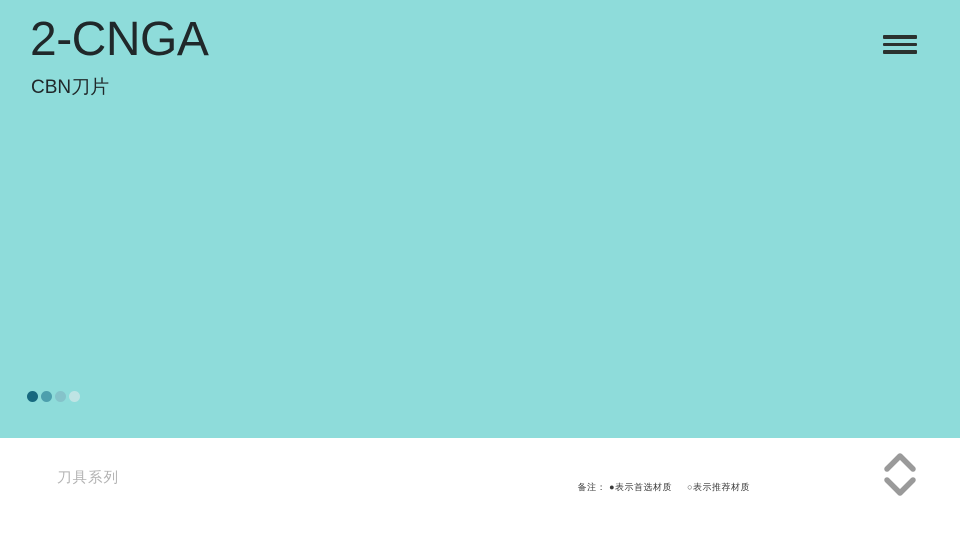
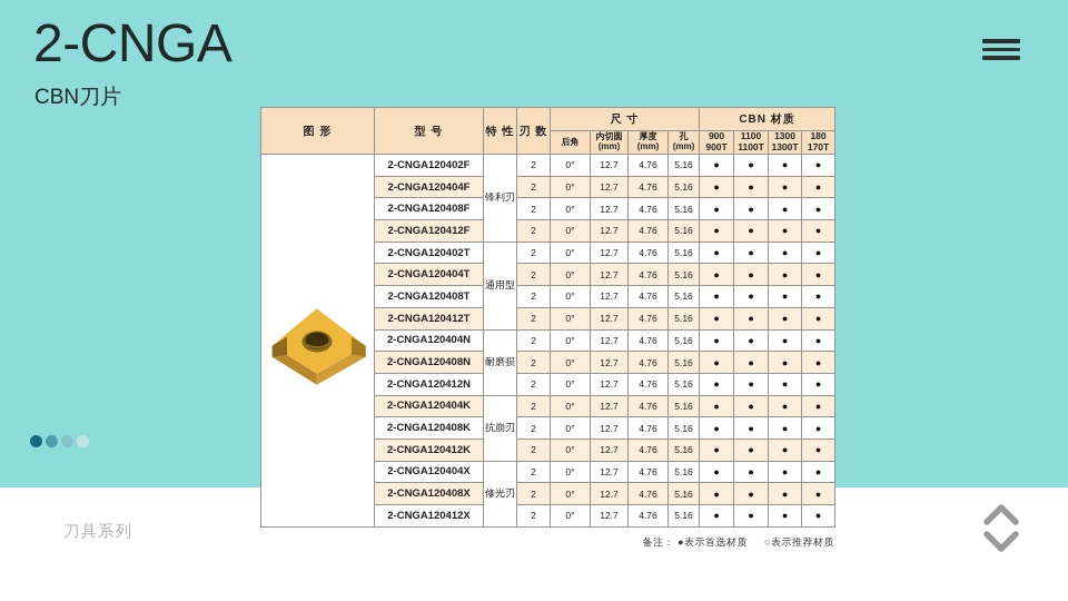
  2-CNGA
  CBN刀片
+ 图 形	型 号	特 性	刃 数	尺 寸	CBN 材质
+ 后角	内切圆 (mm)	厚度 (mm)	孔 (mm)	900 900T	1100 1100T	1300 1300T	180 170T
+ 	2-CNGA120402F	锋利刃	2	0°	12.7	4.76	5.16	●	●	●	●
+ 2-CNGA120404F	2	0°	12.7	4.76	5.16	●	●	●	●
+ 2-CNGA120408F	2	0°	12.7	4.76	5.16	●	●	●	●
+ 2-CNGA120412F	2	0°	12.7	4.76	5.16	●	●	●	●
+ 2-CNGA120402T	通用型	2	0°	12.7	4.76	5.16	●	●	●	●
+ 2-CNGA120404T	2	0°	12.7	4.76	5.16	●	●	●	●
+ 2-CNGA120408T	2	0°	12.7	4.76	5.16	●	●	●	●
+ 2-CNGA120412T	2	0°	12.7	4.76	5.16	●	●	●	●
+ 2-CNGA120404N	耐磨损	2	0°	12.7	4.76	5.16	●	●	●	●
+ 2-CNGA120408N	2	0°	12.7	4.76	5.16	●	●	●	●
+ 2-CNGA120412N	2	0°	12.7	4.76	5.16	●	●	●	●
+ 2-CNGA120404K	抗崩刃	2	0°	12.7	4.76	5.16	●	●	●	●
+ 2-CNGA120408K	2	0°	12.7	4.76	5.16	●	●	●	●
+ 2-CNGA120412K	2	0°	12.7	4.76	5.16	●	●	●	●
+ 2-CNGA120404X	修光刃	2	0°	12.7	4.76	5.16	●	●	●	●
+ 2-CNGA120408X	2	0°	12.7	4.76	5.16	●	●	●	●
+ 2-CNGA120412X	2	0°	12.7	4.76	5.16	●	●	●	●
  备注： ●表示首选材质 ○表示推荐材质
  刀具系列
